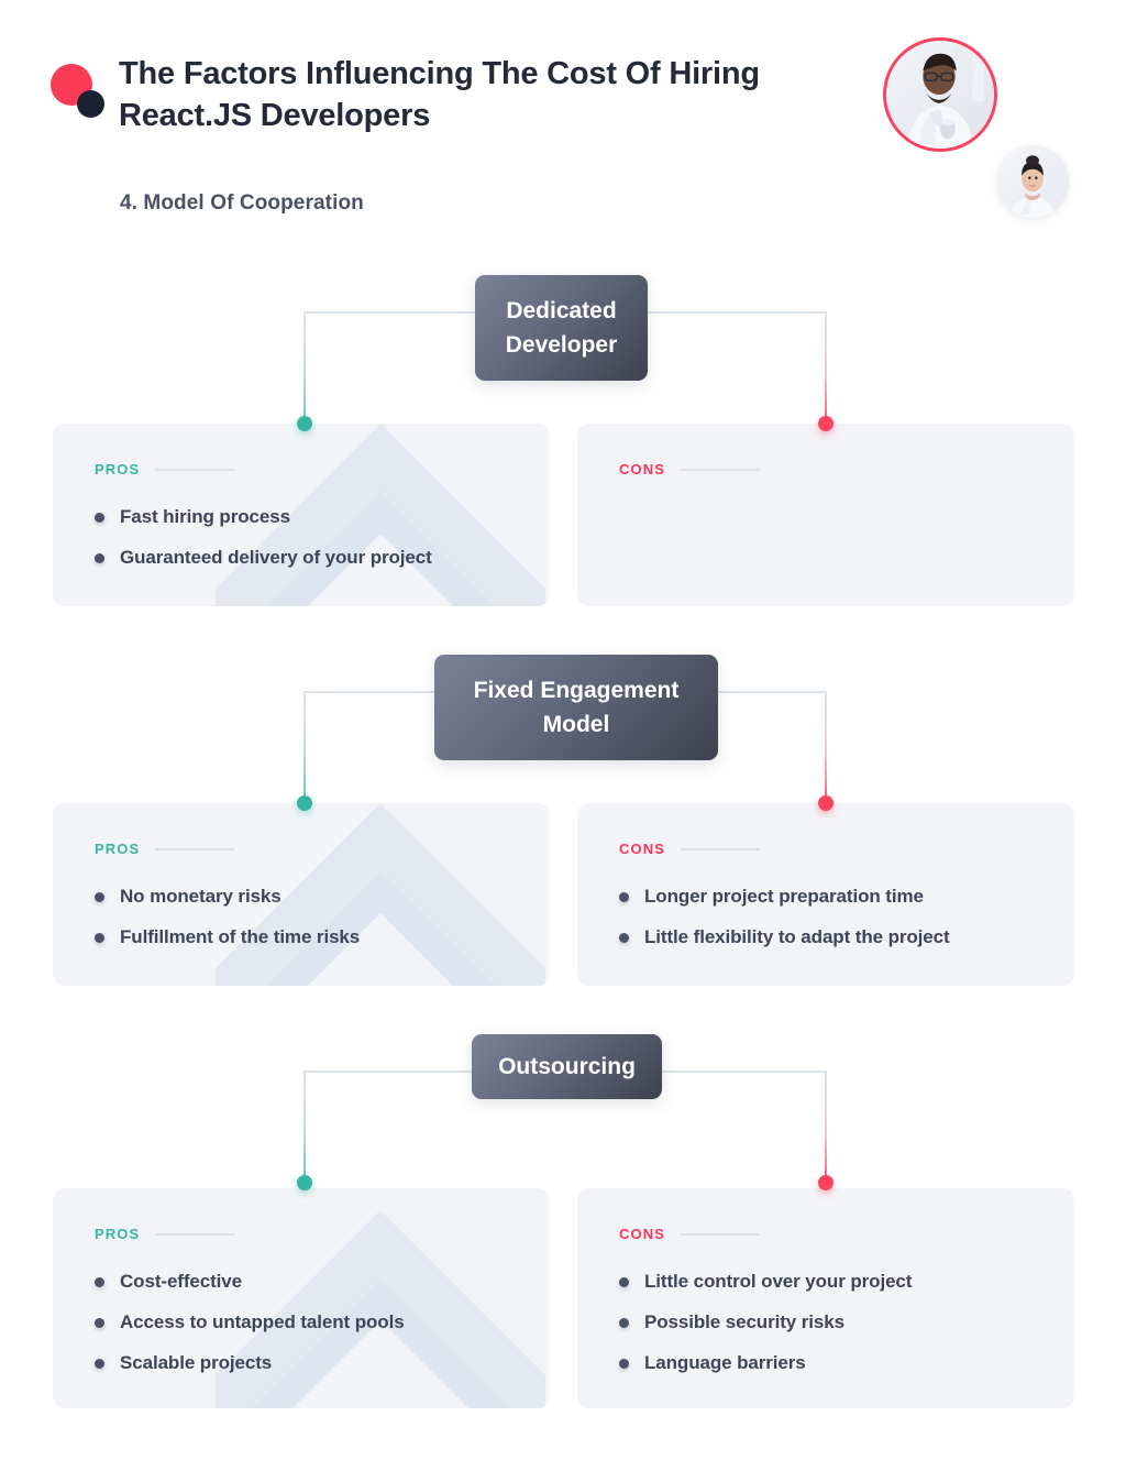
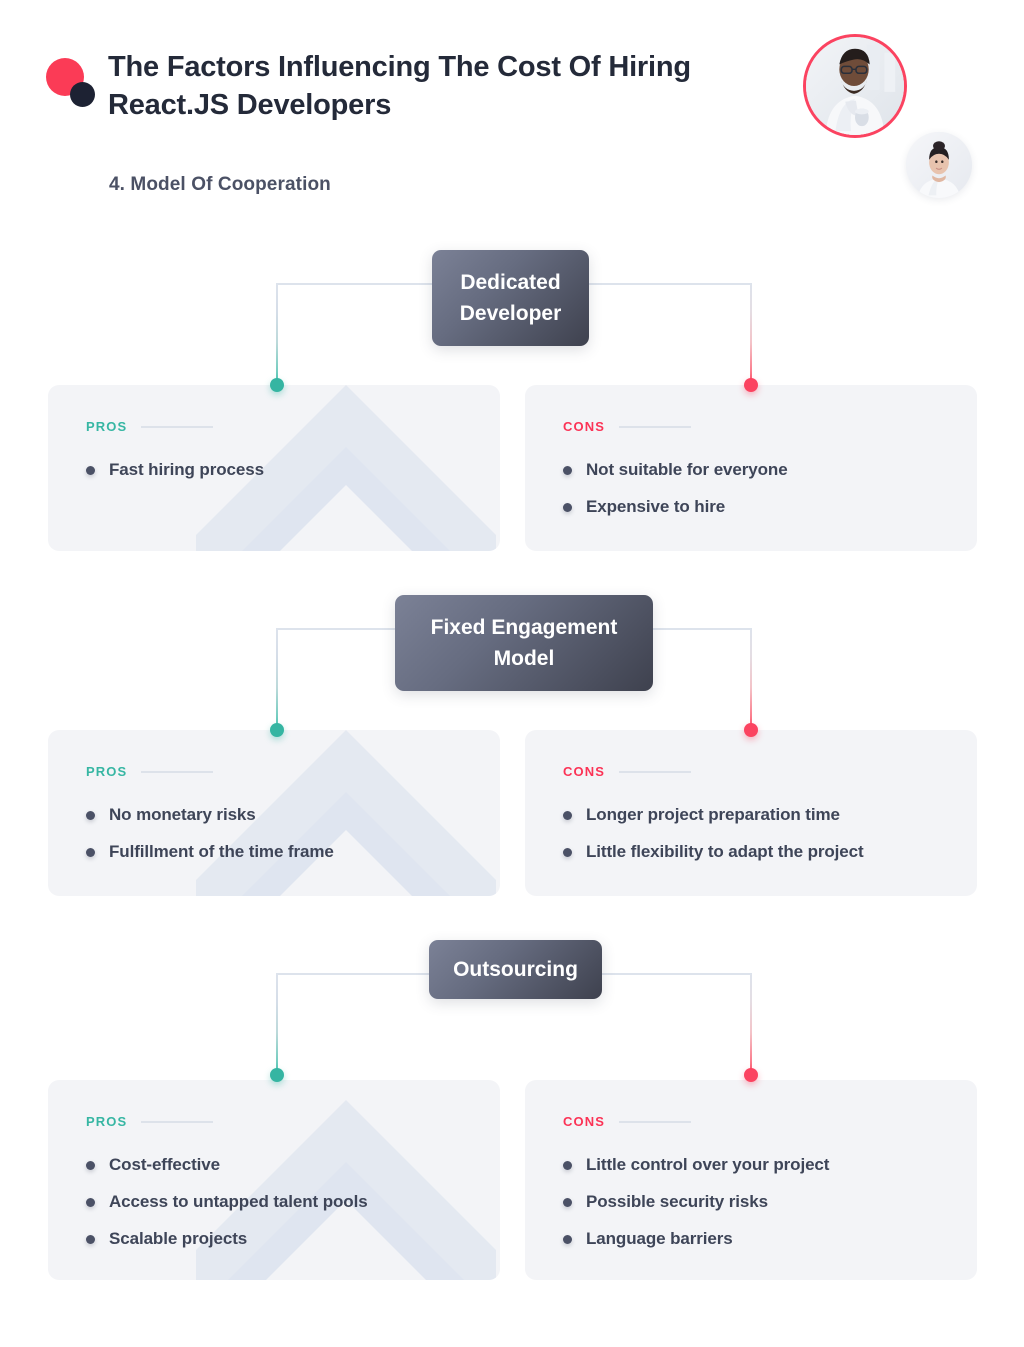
  The Factors Influencing The Cost Of Hiring React.JS Developers
  4. Model Of Cooperation
  Dedicated Developer
  PROS
  Fast hiring process
- Guaranteed delivery of your project
  CONS
+ Not suitable for everyone
+ Expensive to hire
  Fixed Engagement Model
  PROS
  No monetary risks
- Fulfillment of the time risks
+ Fulfillment of the time frame
  CONS
  Longer project preparation time
  Little flexibility to adapt the project
  Outsourcing
  PROS
  Cost-effective
  Access to untapped talent pools
  Scalable projects
  CONS
  Little control over your project
  Possible security risks
  Language barriers
